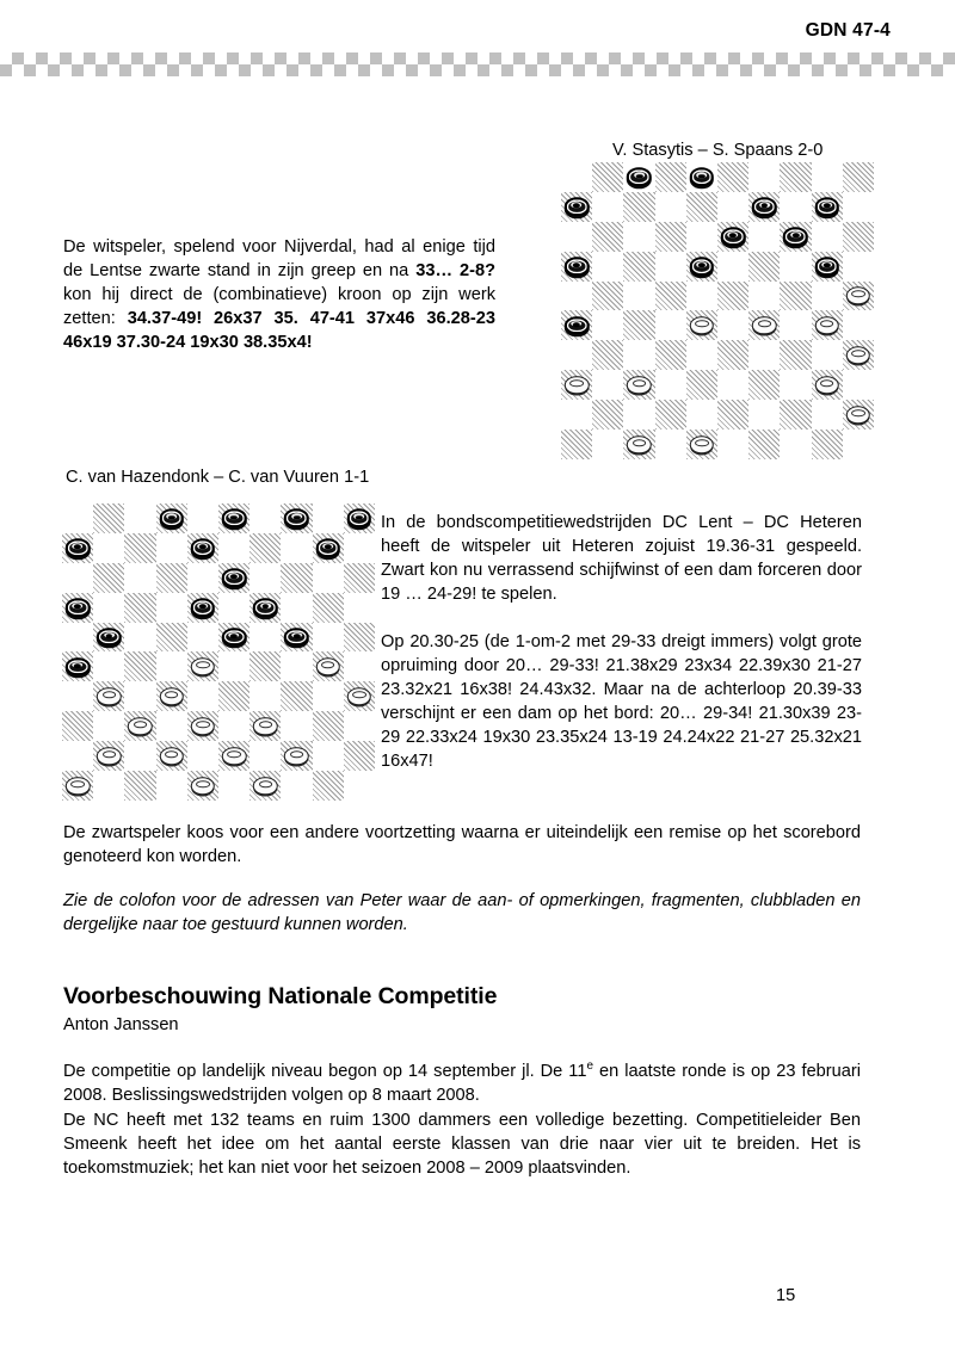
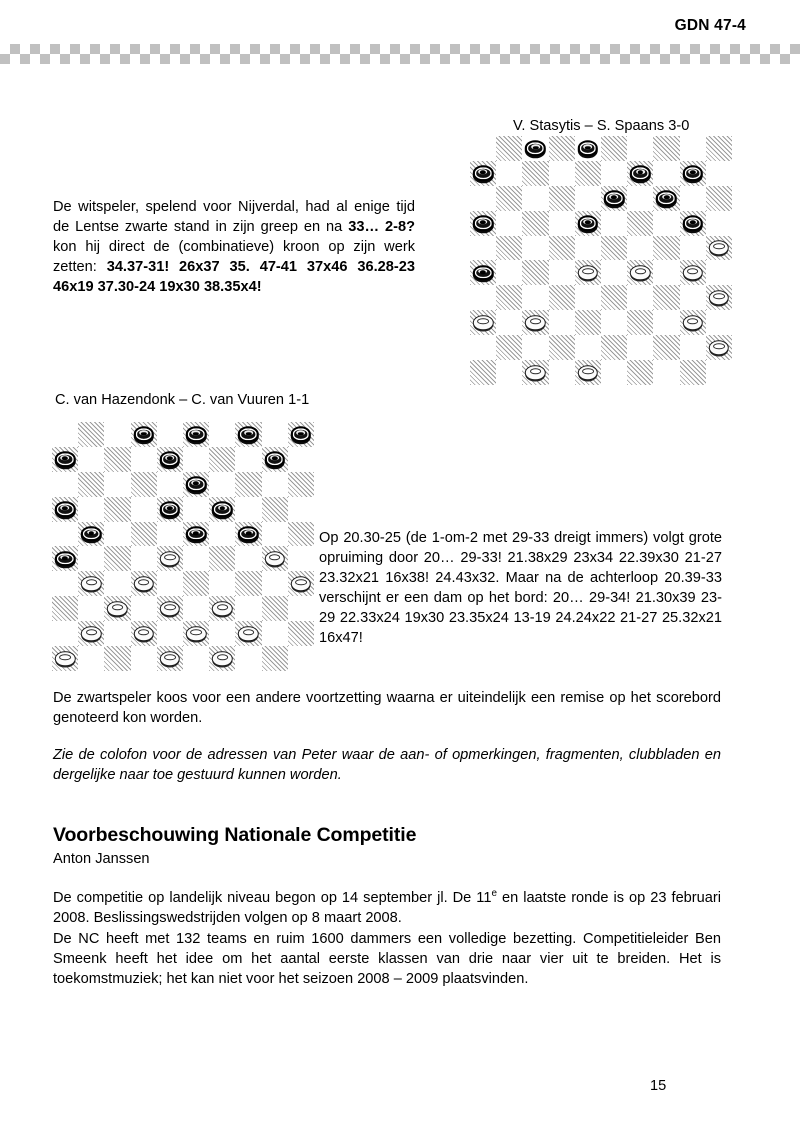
  GDN 47-4
- V. Stasytis – S. Spaans 2-0
+ V. Stasytis – S. Spaans 3-0
- De witspeler, spelend voor Nijverdal, had al enige tijd de Lentse zwarte stand in zijn greep en na 33… 2-8? kon hij direct de (combinatieve) kroon op zijn werk zetten: 34.37-49! 26x37 35. 47-41 37x46 36.28-23 46x19 37.30-24 19x30 38.35x4!
+ De witspeler, spelend voor Nijverdal, had al enige tijd de Lentse zwarte stand in zijn greep en na 33… 2-8? kon hij direct de (combinatieve) kroon op zijn werk zetten: 34.37-31! 26x37 35. 47-41 37x46 36.28-23 46x19 37.30-24 19x30 38.35x4!
  C. van Hazendonk – C. van Vuuren 1-1
- In de bondscompetitiewedstrijden DC Lent – DC Heteren heeft de witspeler uit Heteren zojuist 19.36-31 gespeeld. Zwart kon nu verrassend schijfwinst of een dam forceren door 19 … 24-29! te spelen.
  Op 20.30-25 (de 1-om-2 met 29-33 dreigt immers) volgt grote opruiming door 20… 29-33! 21.38x29 23x34 22.39x30 21-27 23.32x21 16x38! 24.43x32. Maar na de achterloop 20.39-33 verschijnt er een dam op het bord: 20… 29-34! 21.30x39 23-29 22.33x24 19x30 23.35x24 13-19 24.24x22 21-27 25.32x21 16x47!
  De zwartspeler koos voor een andere voortzetting waarna er uiteindelijk een remise op het scorebord genoteerd kon worden.
  Zie de colofon voor de adressen van Peter waar de aan- of opmerkingen, fragmenten, clubbladen en dergelijke naar toe gestuurd kunnen worden.
  Voorbeschouwing Nationale Competitie
  Anton Janssen
  De competitie op landelijk niveau begon op 14 september jl. De 11e en laatste ronde is op 23 februari 2008. Beslissingswedstrijden volgen op 8 maart 2008.
- De NC heeft met 132 teams en ruim 1300 dammers een volledige bezetting. Competitieleider Ben Smeenk heeft het idee om het aantal eerste klassen van drie naar vier uit te breiden. Het is toekomstmuziek; het kan niet voor het seizoen 2008 – 2009 plaatsvinden.
+ De NC heeft met 132 teams en ruim 1600 dammers een volledige bezetting. Competitieleider Ben Smeenk heeft het idee om het aantal eerste klassen van drie naar vier uit te breiden. Het is toekomstmuziek; het kan niet voor het seizoen 2008 – 2009 plaatsvinden.
  15
